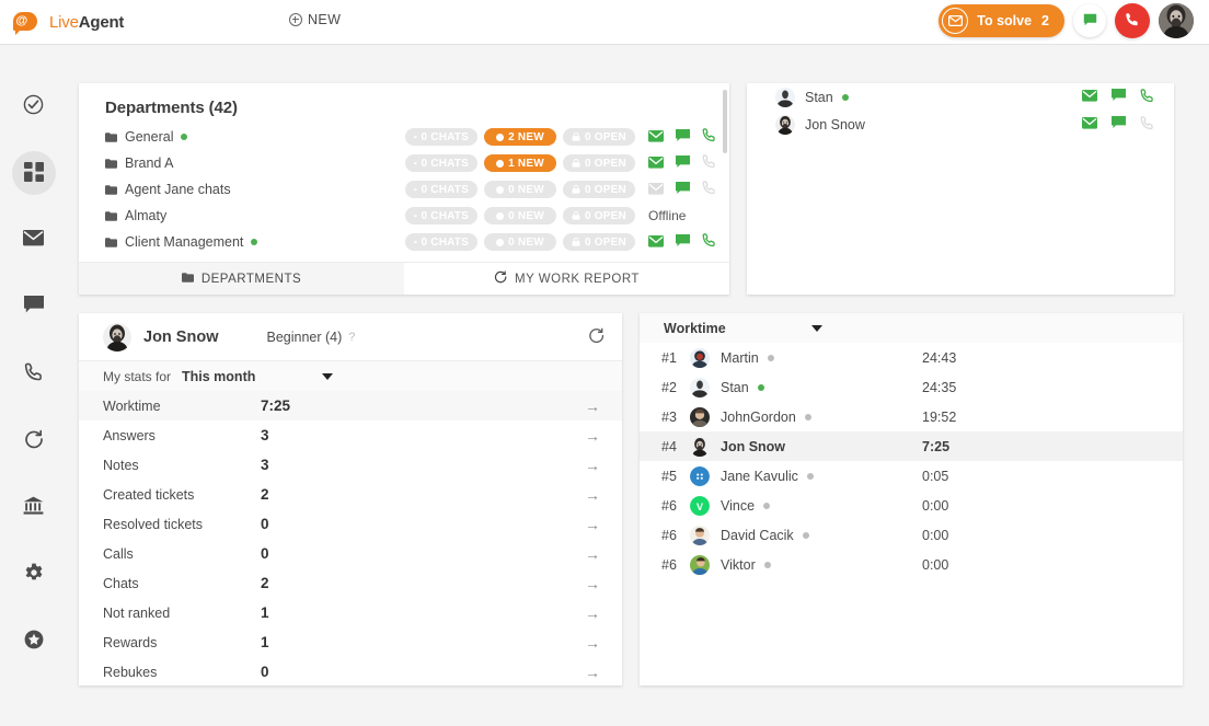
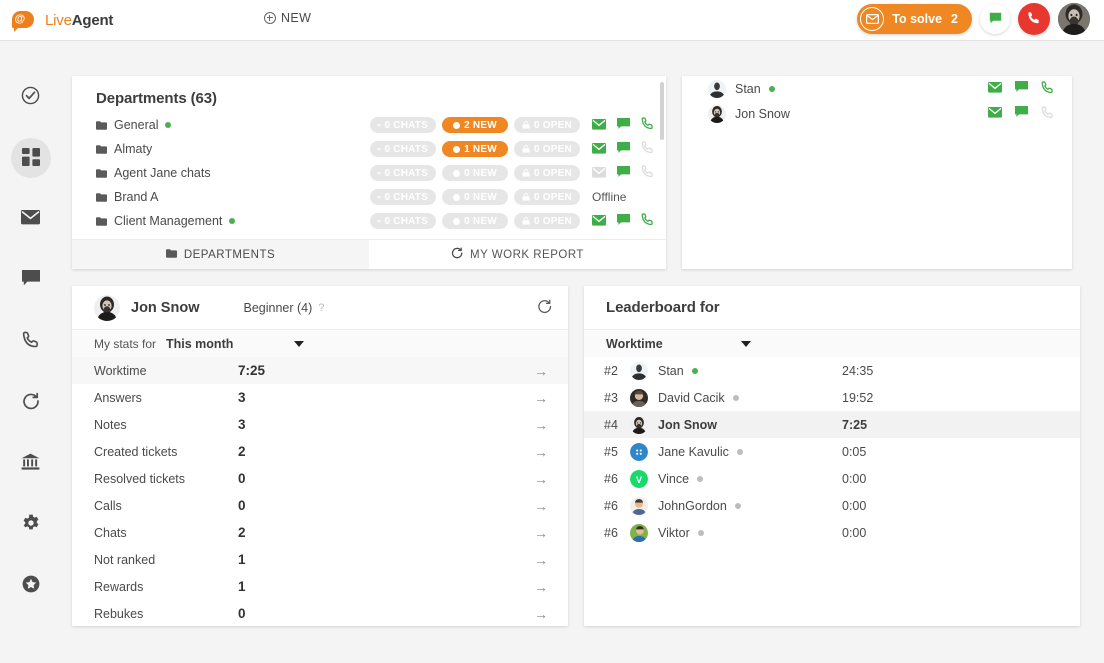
  @
  LiveAgent
  NEW
  To solve
  2
- Departments (42)
+ Departments (63)
  General
  0 CHATS
  2 NEW
  0 OPEN
- Brand A
+ Almaty
  0 CHATS
  1 NEW
  0 OPEN
  Agent Jane chats
  0 CHATS
  0 NEW
  0 OPEN
- Almaty
+ Brand A
  0 CHATS
  0 NEW
  0 OPEN
  Offline
  Client Management
  0 CHATS
  0 NEW
  0 OPEN
  DEPARTMENTS
  MY WORK REPORT
  Stan
  Jon Snow
  Jon Snow
  Beginner (4)
  ?
  My stats for
  This month
  Worktime
  7:25
  →
  Answers
  3
  →
  Notes
  3
  →
  Created tickets
  2
  →
  Resolved tickets
  0
  →
  Calls
  0
  →
  Chats
  2
  →
  Not ranked
  1
  →
  Rewards
  1
  →
  Rebukes
  0
  →
+ Leaderboard for
  Worktime
- #1
- Martin
- 24:43
  #2
  Stan
  24:35
  #3
- JohnGordon
+ David Cacik
  19:52
  #4
  Jon Snow
  7:25
  #5
  Jane Kavulic
  0:05
  #6
  V
  Vince
  0:00
  #6
- David Cacik
+ JohnGordon
  0:00
  #6
  Viktor
  0:00
